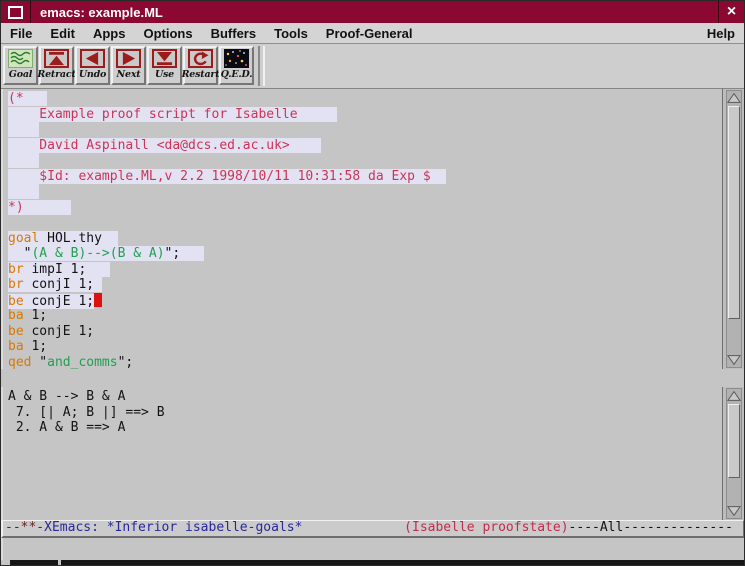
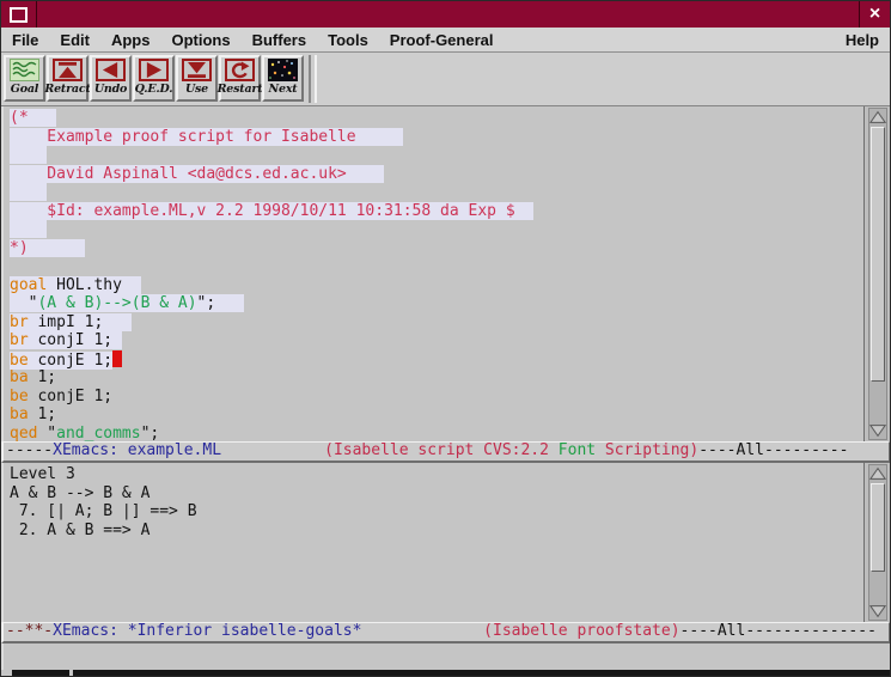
- emacs: example.ML
  ×
  File
  Edit
  Apps
  Options
  Buffers
  Tools
  Proof-General
  Help
  Goal
  Retract
  Undo
- Next
+ Q.E.D.
  Use
  Restart
- Q.E.D.
+ Next
  (*
  Example proof script for Isabelle
  David Aspinall <da@dcs.ed.ac.uk>
  $Id: example.ML,v 2.2 1998/10/11 10:31:58 da Exp $
  *)
  goal HOL.thy
  "(A & B)-->(B & A)";
  br impI 1;
  br conjI 1;
  be conjE 1;
  ba 1;
  be conjE 1;
  ba 1;
  qed "and_comms";
+ -----XEmacs: example.ML (Isabelle script CVS:2.2 Font Scripting)----All---------
+ Level 3
  A & B --> B & A
  7. [| A; B |] ==> B
  2. A & B ==> A
  --**-XEmacs: *Inferior isabelle-goals* (Isabelle proofstate)----All--------------
